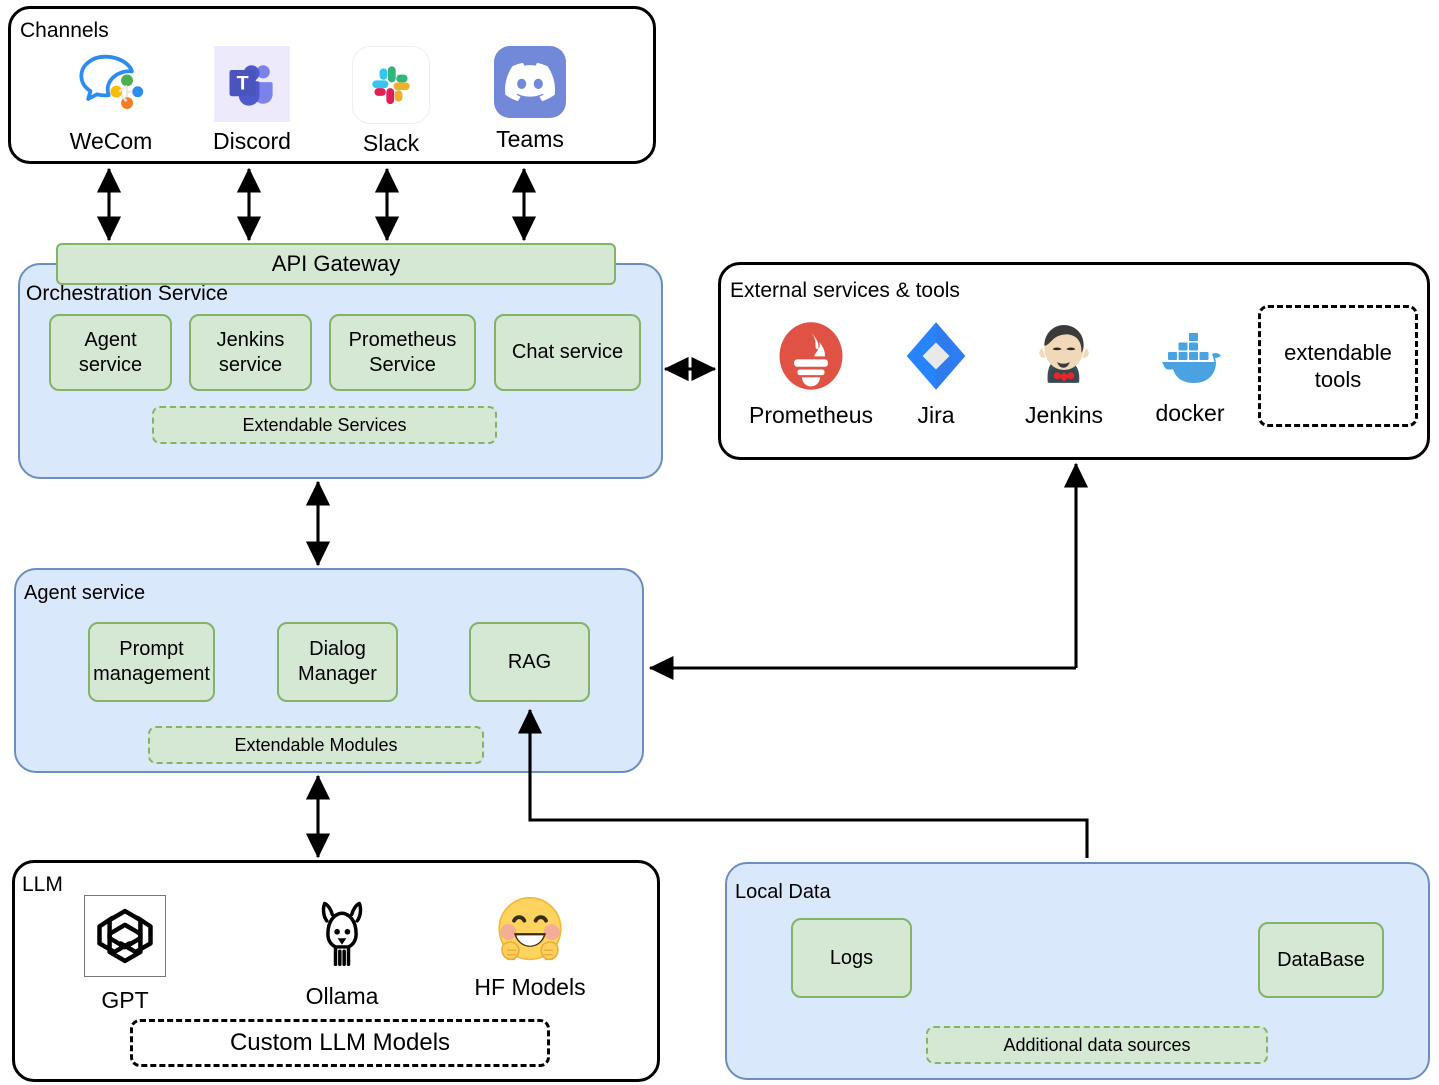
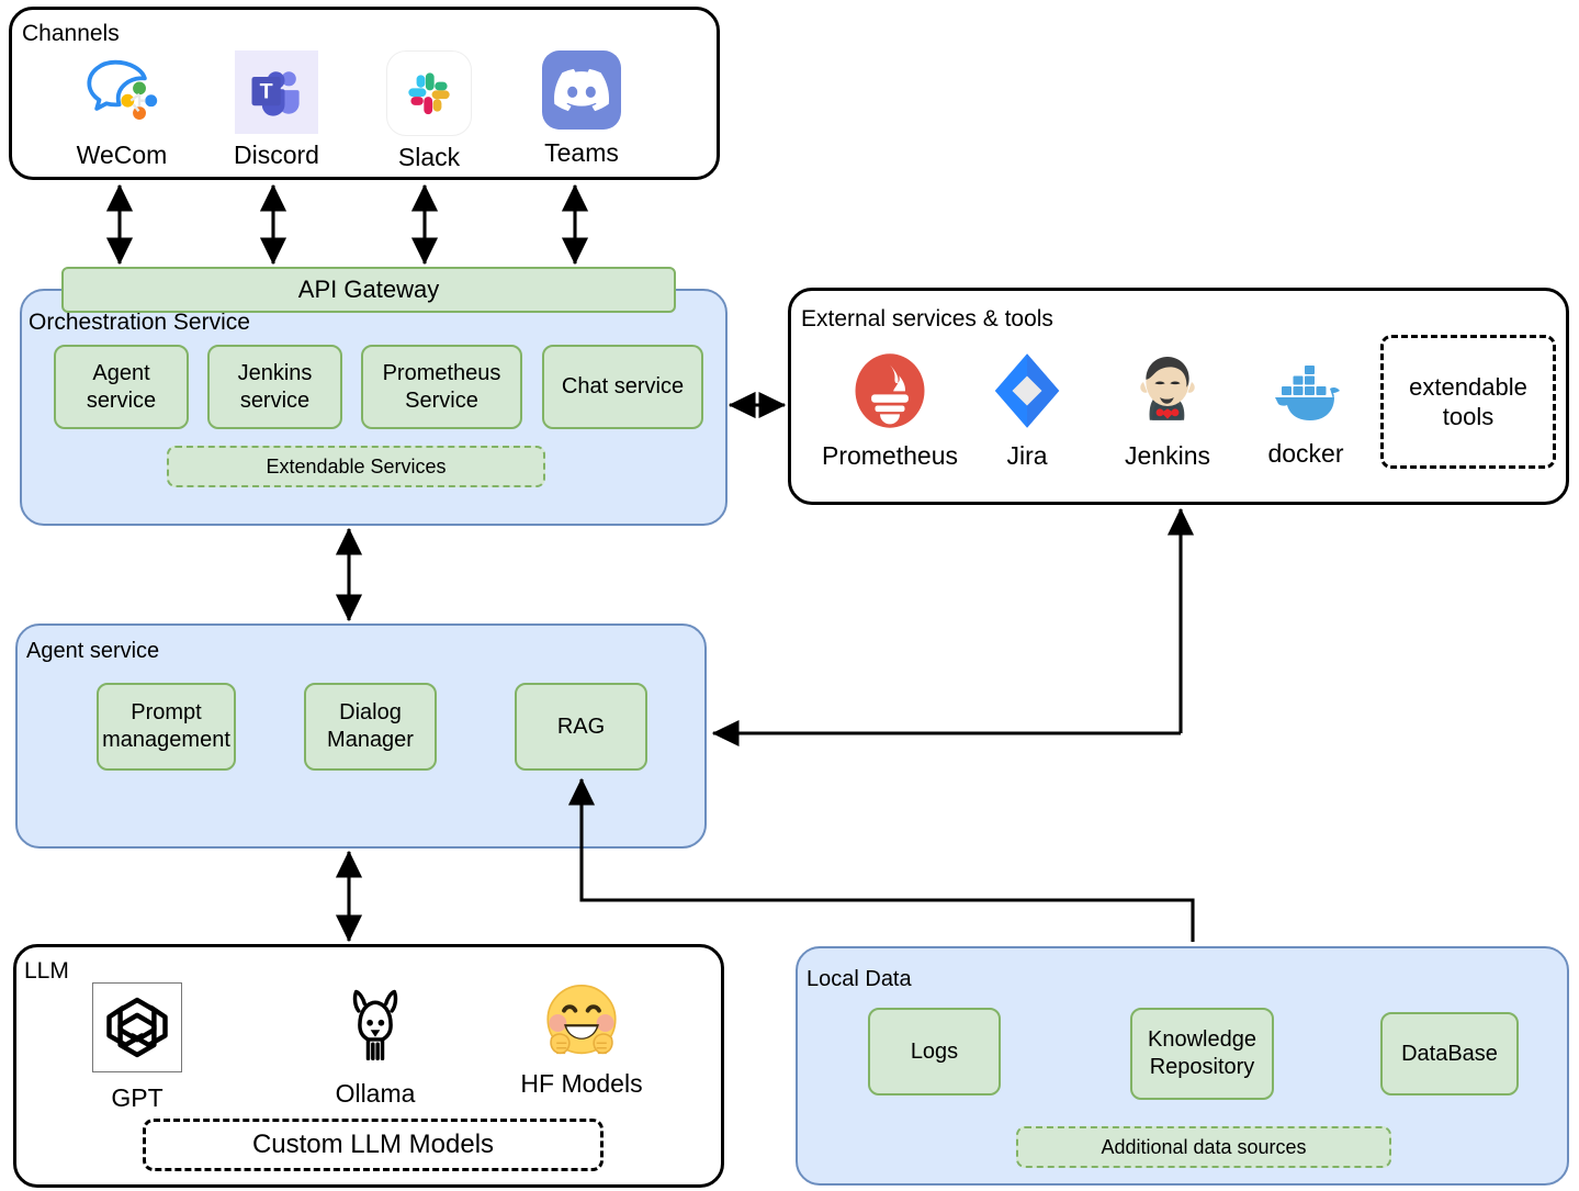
  Channels
  WeCom
  T
  Discord
  Slack
  Teams
  Orchestration Service
  API Gateway
  Agent service
  Jenkins service
  Prometheus Service
  Chat service
  Extendable Services
  External services & tools
  Prometheus
  Jira
  Jenkins
  docker
  extendable tools
  Agent service
  Prompt management
  Dialog Manager
  RAG
- Extendable Modules
  LLM
  GPT
  Ollama
  HF Models
  Custom LLM Models
  Local Data
  Logs
+ Knowledge Repository
  DataBase
  Additional data sources
